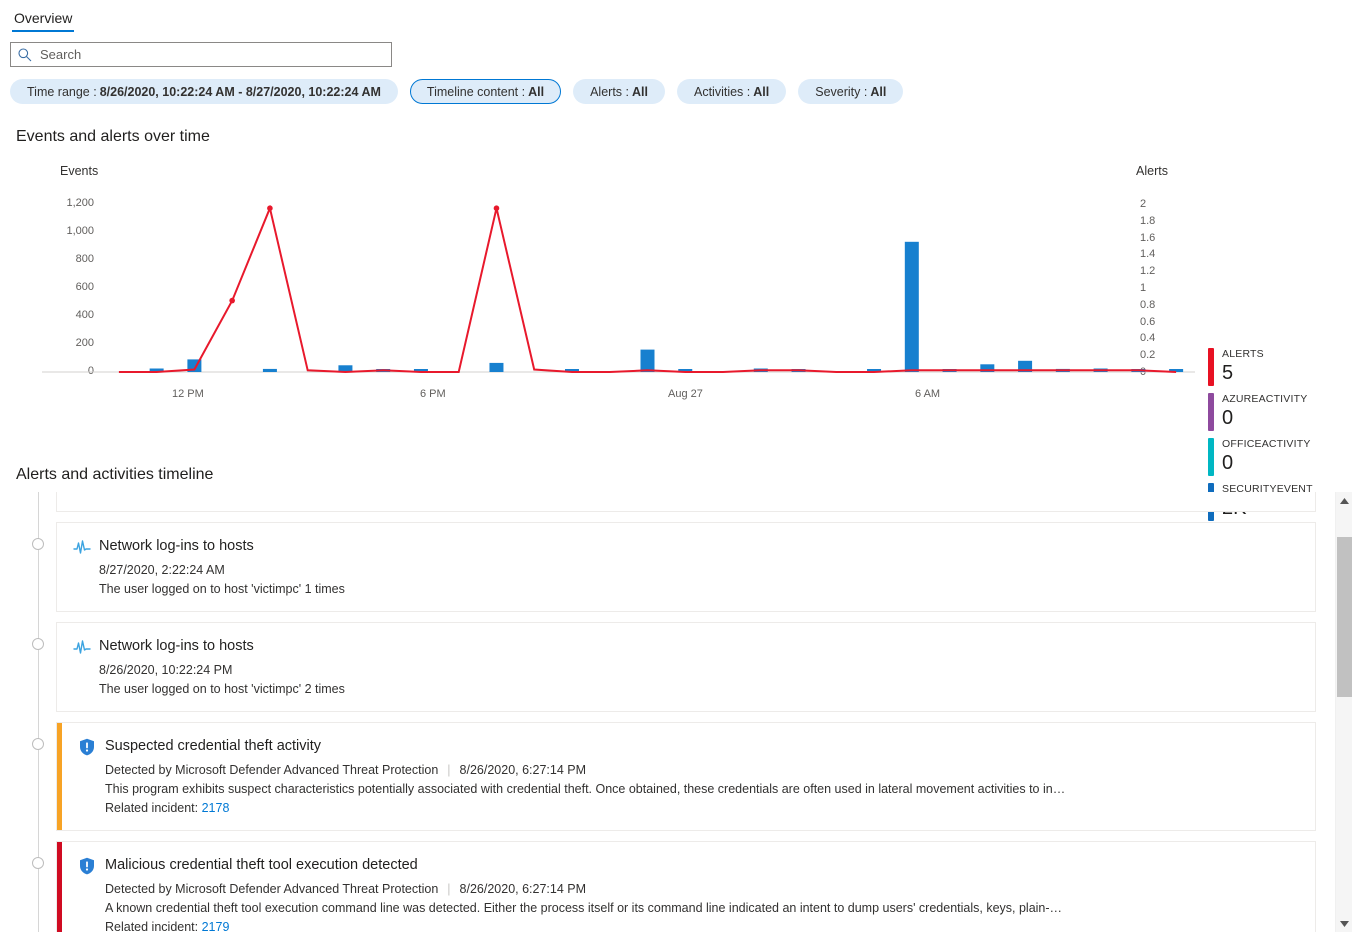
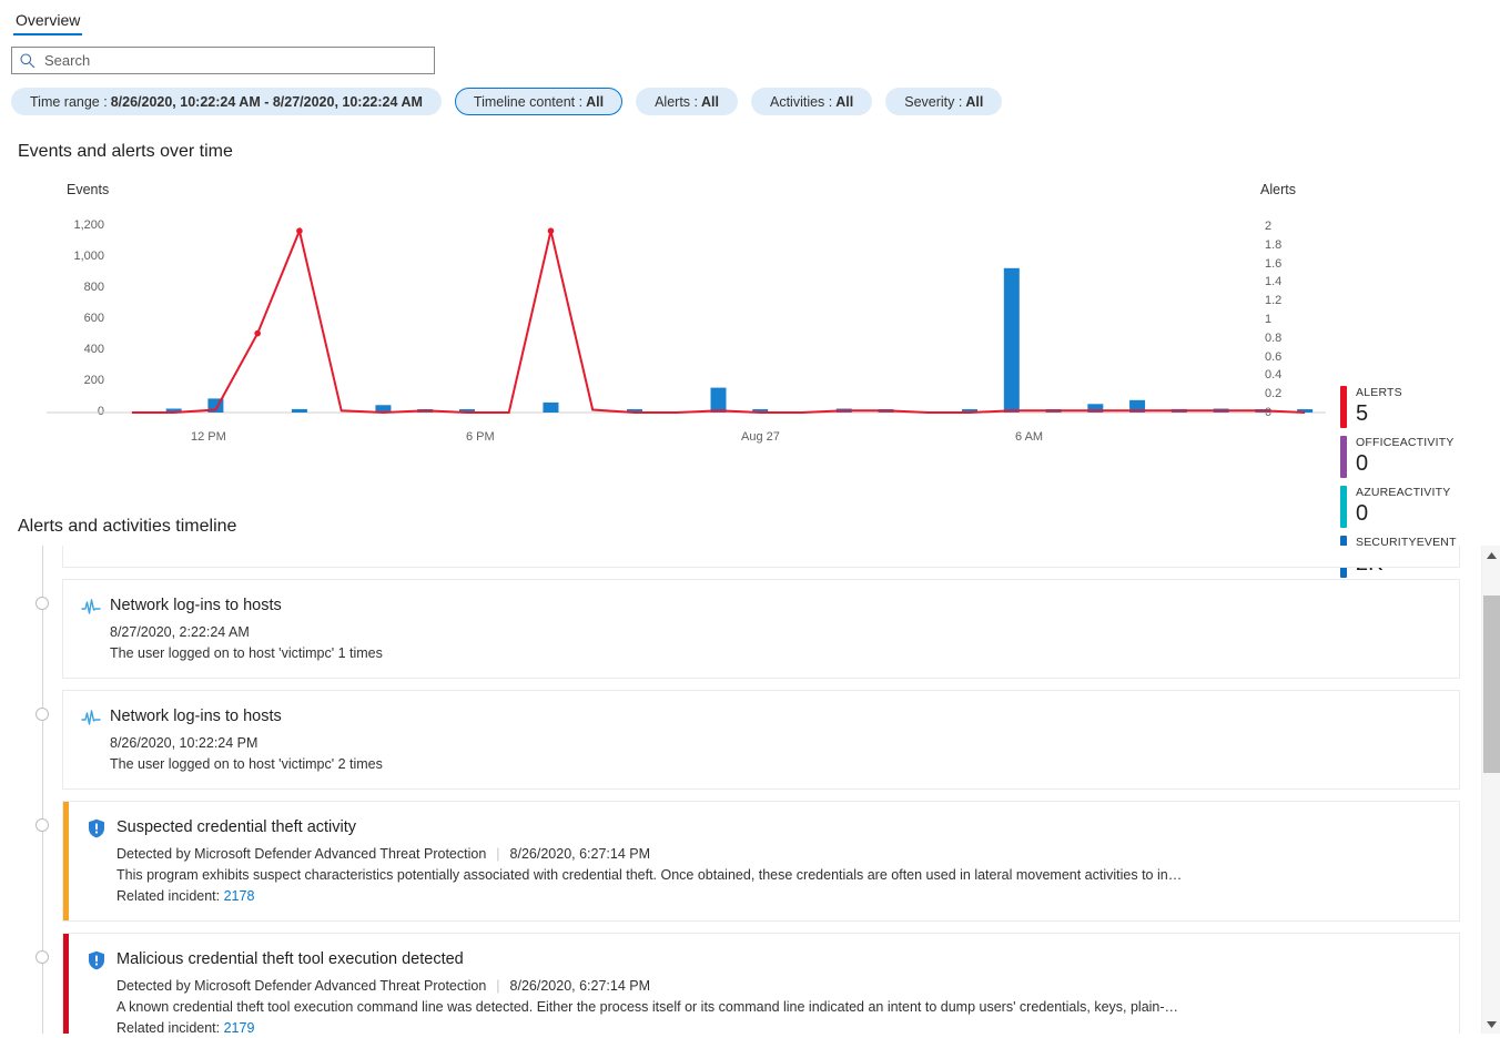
  Overview
  Search
  Time range :
  8/26/2020, 10:22:24 AM - 8/27/2020, 10:22:24 AM
  Timeline content :
  All
  Alerts :
  All
  Activities :
  All
  Severity :
  All
  Events and alerts over time
  Events
  Alerts
  1,200
  1,000
  800
  600
  400
  200
  0
  2
  1.8
  1.6
  1.4
  1.2
  1
  0.8
  0.6
  0.4
  0.2
  12 PM
  6 PM
  Aug 27
  6 AM
  ALERTS
  5
- AZUREACTIVITY
+ OFFICEACTIVITY
  0
- OFFICEACTIVITY
+ AZUREACTIVITY
  0
  SECURITYEVENT
  Alerts and activities timeline
  Network log-ins to hosts
  8/27/2020, 2:22:24 AM
  The user logged on to host 'victimpc' 1 times
  Network log-ins to hosts
  8/26/2020, 10:22:24 PM
  The user logged on to host 'victimpc' 2 times
  Suspected credential theft activity
  Detected by Microsoft Defender Advanced Threat Protection
  |
  8/26/2020, 6:27:14 PM
  This program exhibits suspect characteristics potentially associated with credential theft. Once obtained, these credentials are often used in lateral movement activities to in…
  Related incident: 2178
  Malicious credential theft tool execution detected
  Detected by Microsoft Defender Advanced Threat Protection
  |
  8/26/2020, 6:27:14 PM
  A known credential theft tool execution command line was detected. Either the process itself or its command line indicated an intent to dump users' credentials, keys, plain-…
  Related incident: 2179
